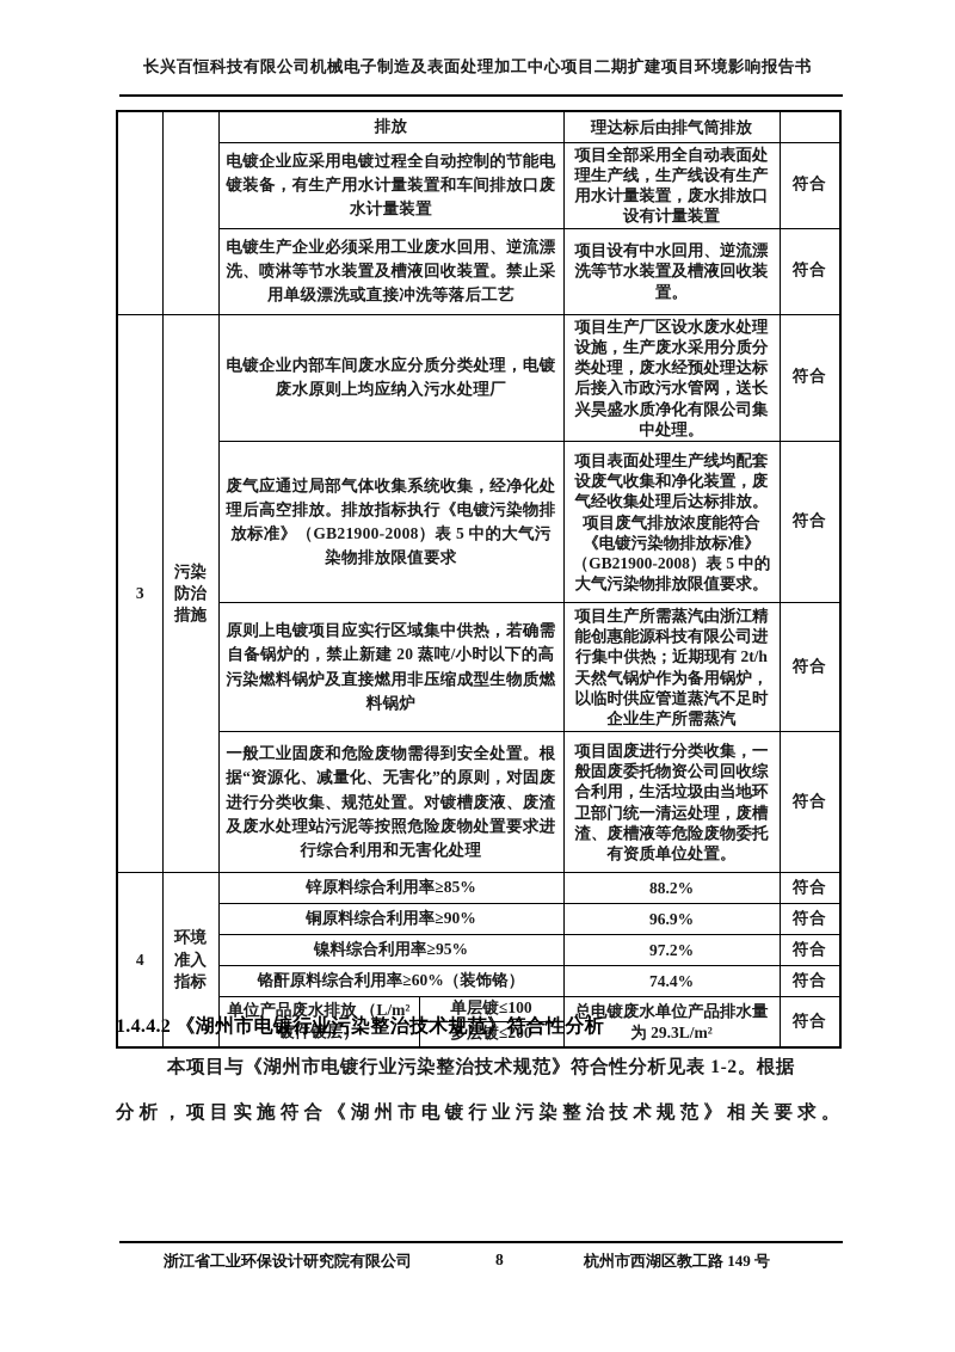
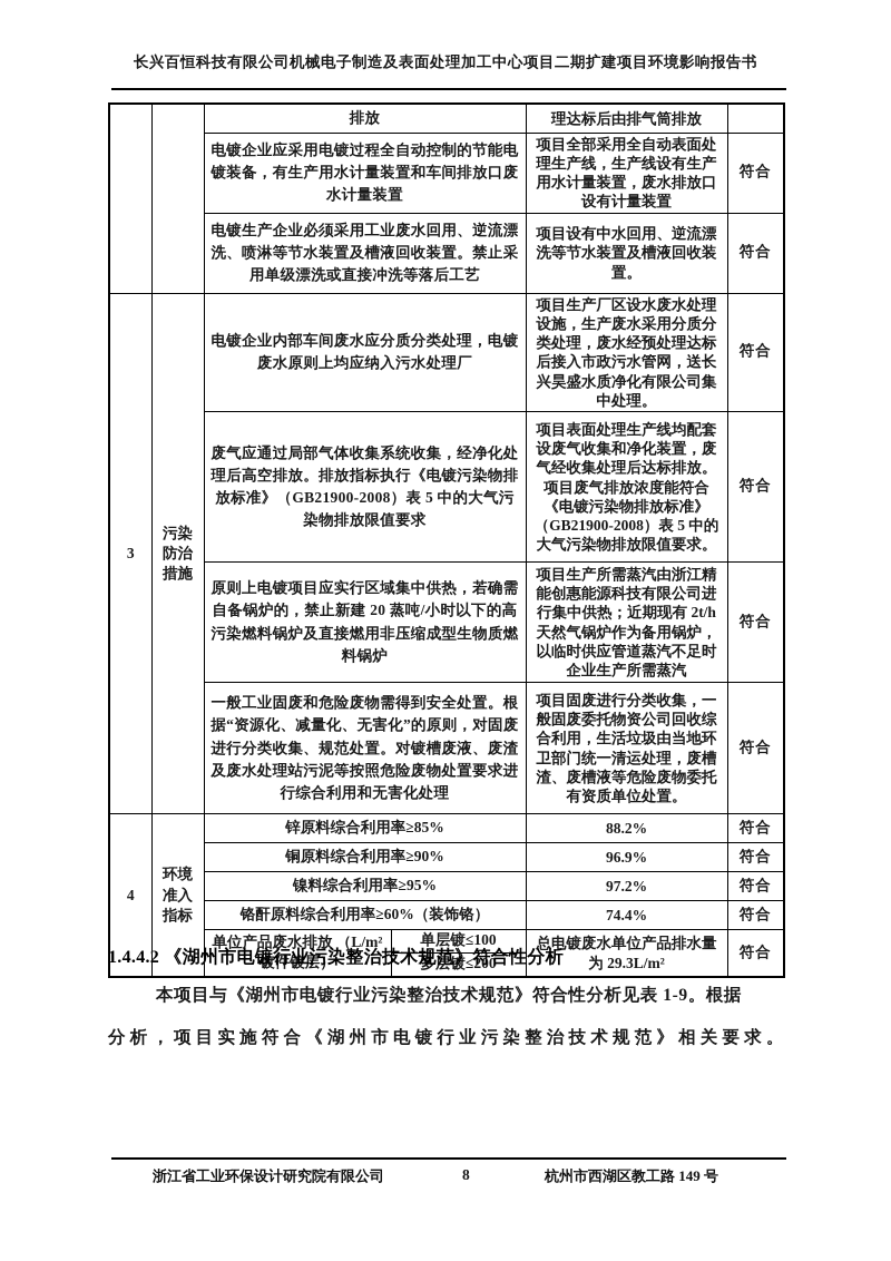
  长兴百恒科技有限公司机械电子制造及表面处理加工中心项目二期扩建项目环境影响报告书
  		排放	理达标后由排气筒排放
  电镀企业应采用电镀过程全自动控制的节能电镀装备，有生产用水计量装置和车间排放口废水计量装置	项目全部采用全自动表面处理生产线，生产线设有生产用水计量装置，废水排放口设有计量装置	符合
  电镀生产企业必须采用工业废水回用、逆流漂洗、喷淋等节水装置及槽液回收装置。禁止采用单级漂洗或直接冲洗等落后工艺	项目设有中水回用、逆流漂洗等节水装置及槽液回收装置。	符合
  3	污染防治措施	电镀企业内部车间废水应分质分类处理，电镀废水原则上均应纳入污水处理厂	项目生产厂区设水废水处理设施，生产废水采用分质分类处理，废水经预处理达标后接入市政污水管网，送长兴昊盛水质净化有限公司集中处理。	符合
  废气应通过局部气体收集系统收集，经净化处理后高空排放。排放指标执行《电镀污染物排放标准》（GB21900-2008）表 5 中的大气污染物排放限值要求	项目表面处理生产线均配套设废气收集和净化装置，废气经收集处理后达标排放。项目废气排放浓度能符合《电镀污染物排放标准》（GB21900-2008）表 5 中的大气污染物排放限值要求。	符合
  原则上电镀项目应实行区域集中供热，若确需自备锅炉的，禁止新建 20 蒸吨/小时以下的高污染燃料锅炉及直接燃用非压缩成型生物质燃料锅炉	项目生产所需蒸汽由浙江精能创惠能源科技有限公司进行集中供热；近期现有 2t/h 天然气锅炉作为备用锅炉，以临时供应管道蒸汽不足时企业生产所需蒸汽	符合
  一般工业固废和危险废物需得到安全处置。根据“资源化、减量化、无害化”的原则，对固废进行分类收集、规范处置。对镀槽废液、废渣及废水处理站污泥等按照危险废物处置要求进行综合利用和无害化处理	项目固废进行分类收集，一般固废委托物资公司回收综合利用，生活垃圾由当地环卫部门统一清运处理，废槽渣、废槽液等危险废物委托有资质单位处置。	符合
  4	环境准入指标	锌原料综合利用率≥85%	88.2%	符合
  铜原料综合利用率≥90%	96.9%	符合
  镍料综合利用率≥95%	97.2%	符合
  铬酐原料综合利用率≥60%（装饰铬）	74.4%	符合
  单位产品废水排放 （L/m²镀件镀层）	单层镀≤100	总电镀废水单位产品排水量为 29.3L/m²	符合
  多层镀≤200
  1.4.4.2 《湖州市电镀行业污染整治技术规范》符合性分析
- 本项目与《湖州市电镀行业污染整治技术规范》符合性分析见表 1-2。根据
+ 本项目与《湖州市电镀行业污染整治技术规范》符合性分析见表 1-9。根据
  分析，项目实施符合《湖州市电镀行业污染整治技术规范》相关要求。
  浙江省工业环保设计研究院有限公司
  8
  杭州市西湖区教工路 149 号
